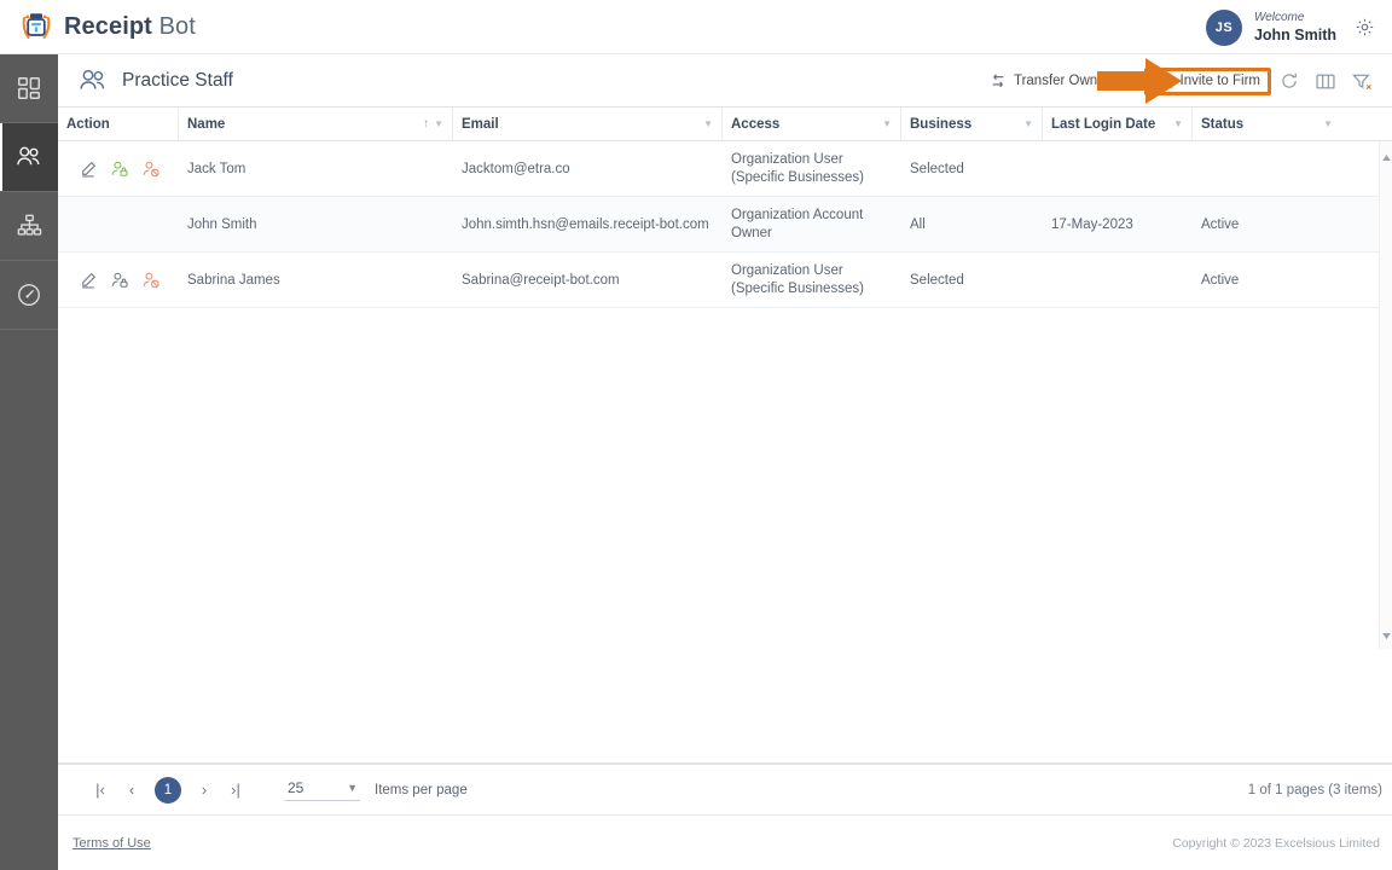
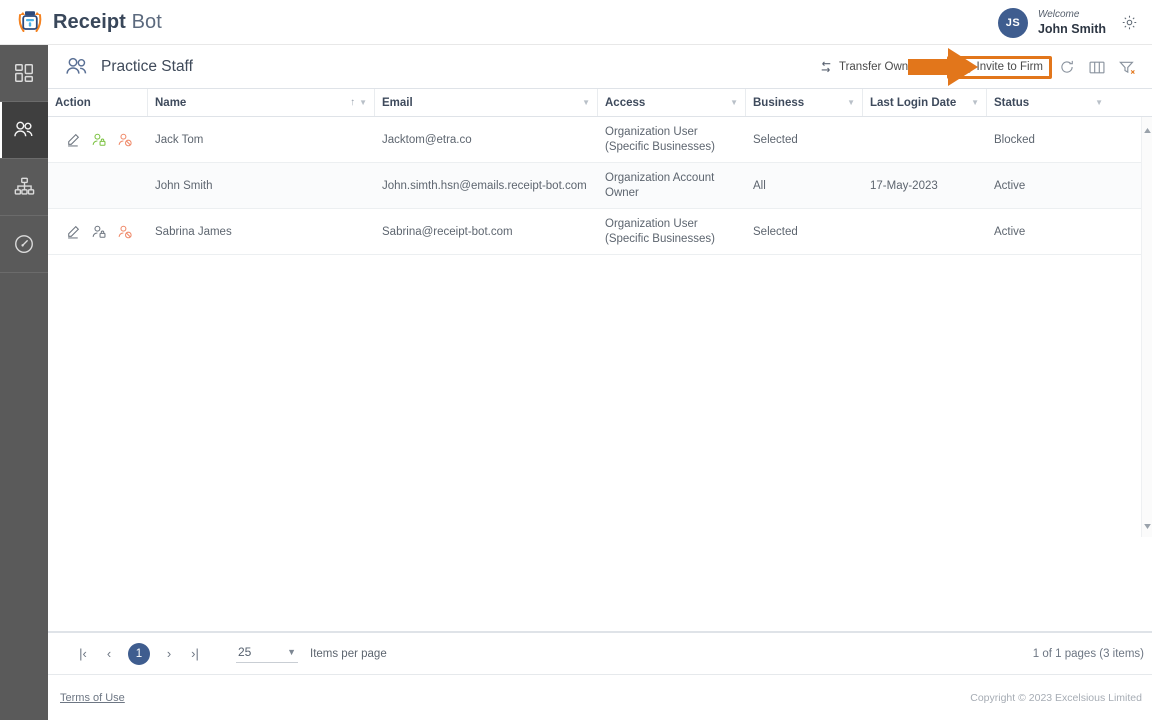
  Receipt Bot
  JS
  Welcome
  John Smith
  Practice Staff
  Invite to Firm
  Action
  Name
  ↑
  ▼
  Email
  ▼
  Access
  ▼
  Business
  ▼
  Last Login Date
  ▼
  Status
  ▼
  Jack Tom
  Jacktom@etra.co
  Organization User (Specific Businesses)
  Selected
+ Blocked
  John Smith
  John.simth.hsn@emails.receipt-bot.com
  Organization Account Owner
  All
  17-May-2023
  Active
  Sabrina James
  Sabrina@receipt-bot.com
  Organization User (Specific Businesses)
  Selected
  Active
  |‹
  ‹
  1
  ›
  ›|
  25
  ▼
  Items per page
  1 of 1 pages (3 items)
  Terms of Use
  Copyright © 2023 Excelsious Limited
